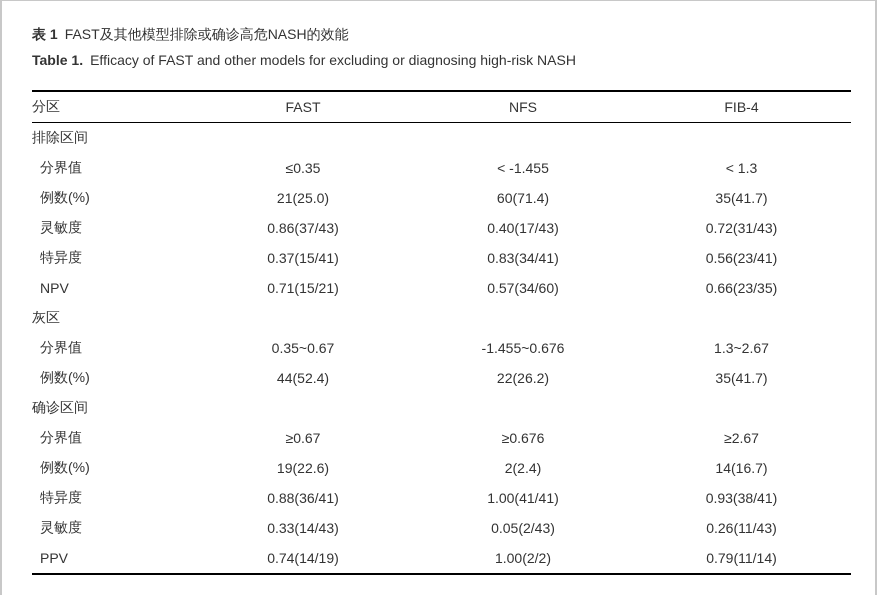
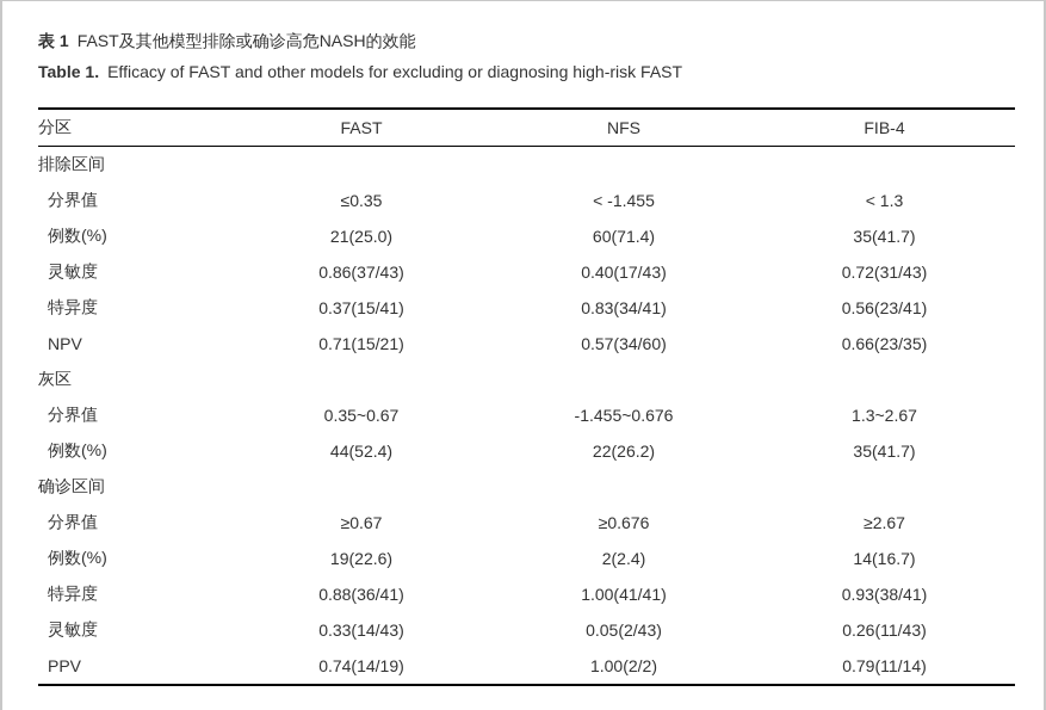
  表 1 FAST及其他模型排除或确诊高危NASH的效能
- Table 1. Efficacy of FAST and other models for excluding or diagnosing high-risk NASH
+ Table 1. Efficacy of FAST and other models for excluding or diagnosing high-risk FAST
  分区	FAST	NFS	FIB-4
  排除区间
  分界值	≤0.35	< -1.455	< 1.3
  例数(%)	21(25.0)	60(71.4)	35(41.7)
  灵敏度	0.86(37/43)	0.40(17/43)	0.72(31/43)
  特异度	0.37(15/41)	0.83(34/41)	0.56(23/41)
  NPV	0.71(15/21)	0.57(34/60)	0.66(23/35)
  灰区
  分界值	0.35~0.67	-1.455~0.676	1.3~2.67
  例数(%)	44(52.4)	22(26.2)	35(41.7)
  确诊区间
  分界值	≥0.67	≥0.676	≥2.67
  例数(%)	19(22.6)	2(2.4)	14(16.7)
  特异度	0.88(36/41)	1.00(41/41)	0.93(38/41)
  灵敏度	0.33(14/43)	0.05(2/43)	0.26(11/43)
  PPV	0.74(14/19)	1.00(2/2)	0.79(11/14)
